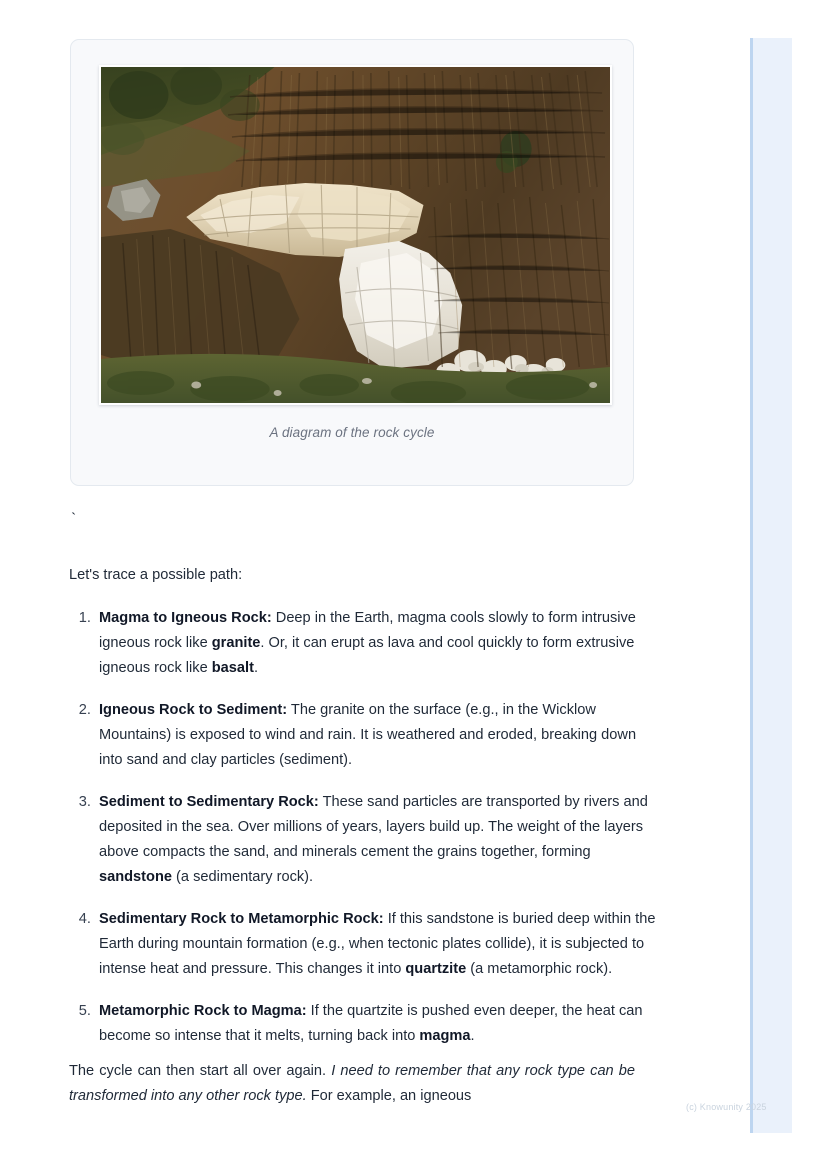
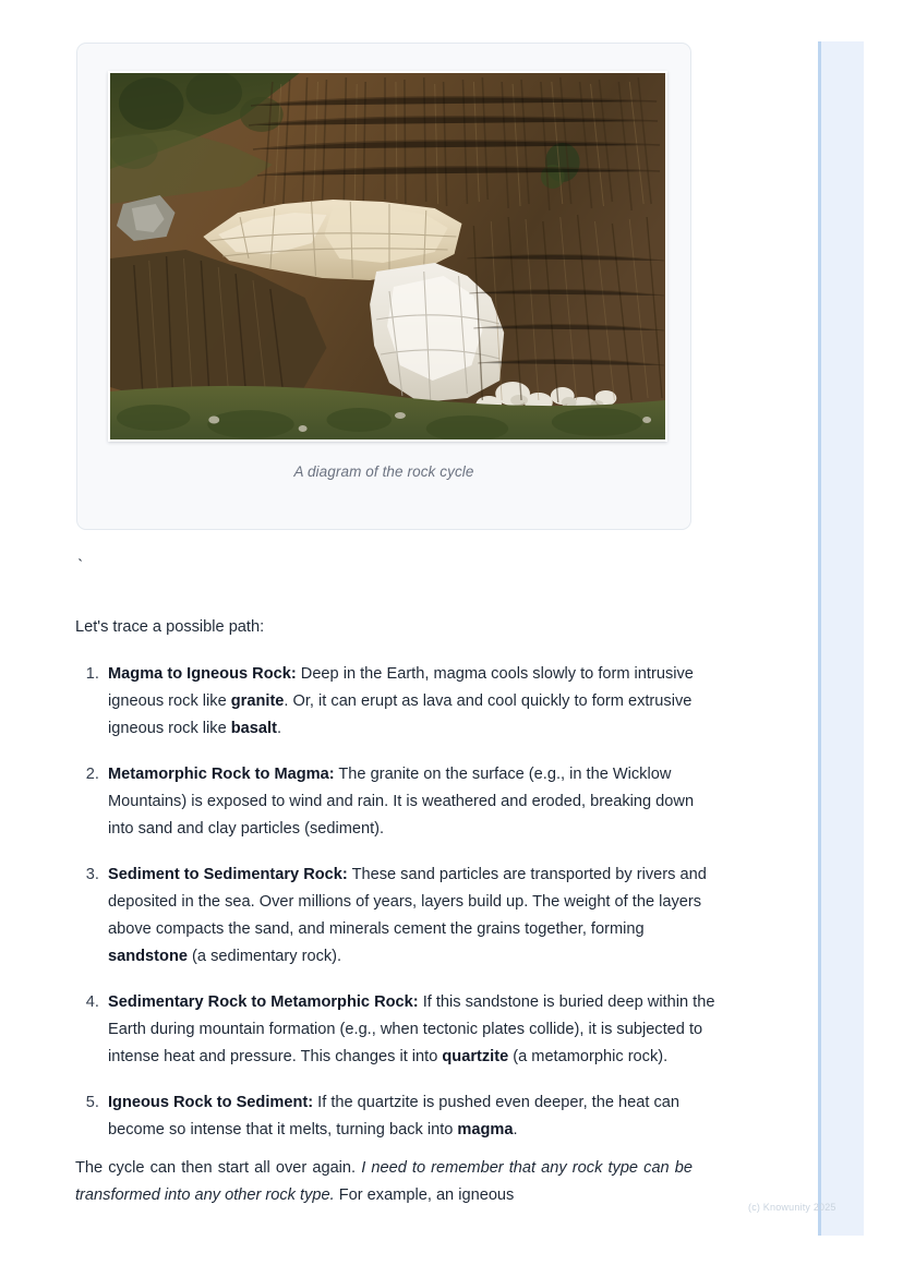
  A diagram of the rock cycle
  `
  Let's trace a possible path:
  Magma to Igneous Rock: Deep in the Earth, magma cools slowly to form intrusive igneous rock like granite. Or, it can erupt as lava and cool quickly to form extrusive igneous rock like basalt.
- Igneous Rock to Sediment: The granite on the surface (e.g., in the Wicklow Mountains) is exposed to wind and rain. It is weathered and eroded, breaking down into sand and clay particles (sediment).
+ Metamorphic Rock to Magma: The granite on the surface (e.g., in the Wicklow Mountains) is exposed to wind and rain. It is weathered and eroded, breaking down into sand and clay particles (sediment).
  Sediment to Sedimentary Rock: These sand particles are transported by rivers and deposited in the sea. Over millions of years, layers build up. The weight of the layers above compacts the sand, and minerals cement the grains together, forming sandstone (a sedimentary rock).
  Sedimentary Rock to Metamorphic Rock: If this sandstone is buried deep within the Earth during mountain formation (e.g., when tectonic plates collide), it is subjected to intense heat and pressure. This changes it into quartzite (a metamorphic rock).
- Metamorphic Rock to Magma: If the quartzite is pushed even deeper, the heat can become so intense that it melts, turning back into magma.
+ Igneous Rock to Sediment: If the quartzite is pushed even deeper, the heat can become so intense that it melts, turning back into magma.
  The cycle can then start all over again. I need to remember that any rock type can be transformed into any other rock type. For example, an igneous
  (c) Knowunity 2025
